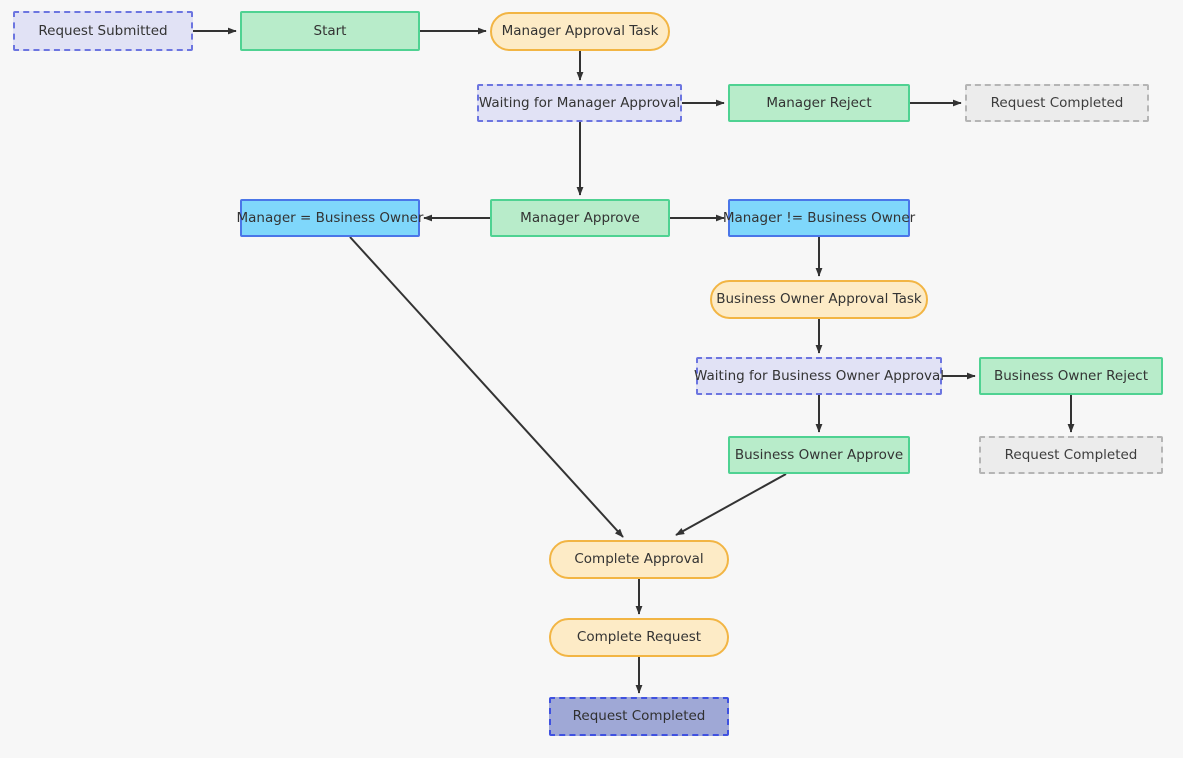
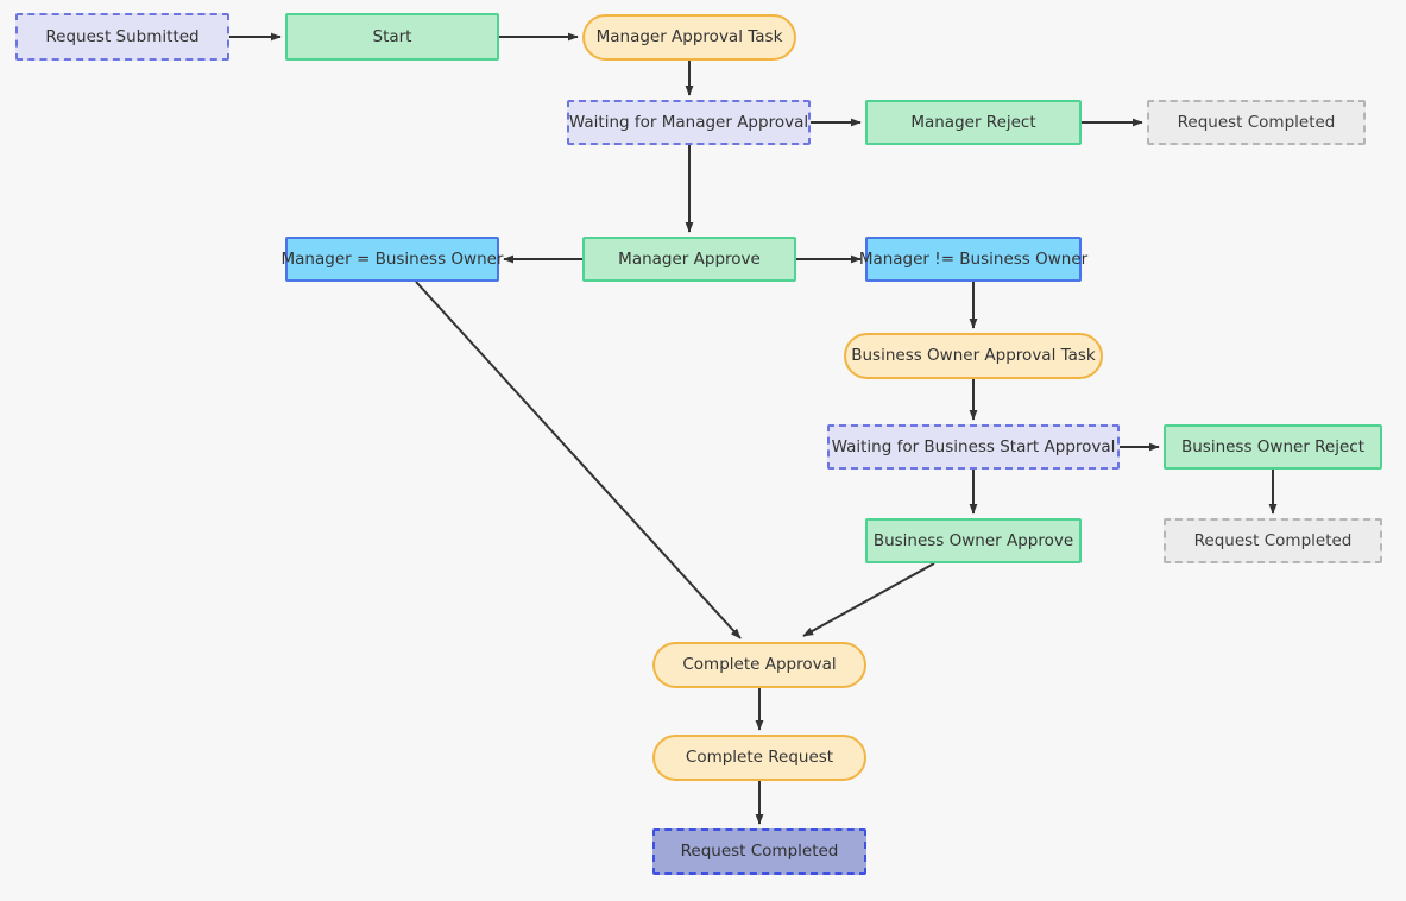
  Request Submitted
  Start
  Manager Approval Task
  Waiting for Manager Approval
  Manager Reject
  Request Completed
  Manager = Business Owner
  Manager Approve
  Manager != Business Owner
  Business Owner Approval Task
- Waiting for Business Owner Approval
+ Waiting for Business Start Approval
  Business Owner Reject
  Request Completed
  Business Owner Approve
  Complete Approval
  Complete Request
  Request Completed
